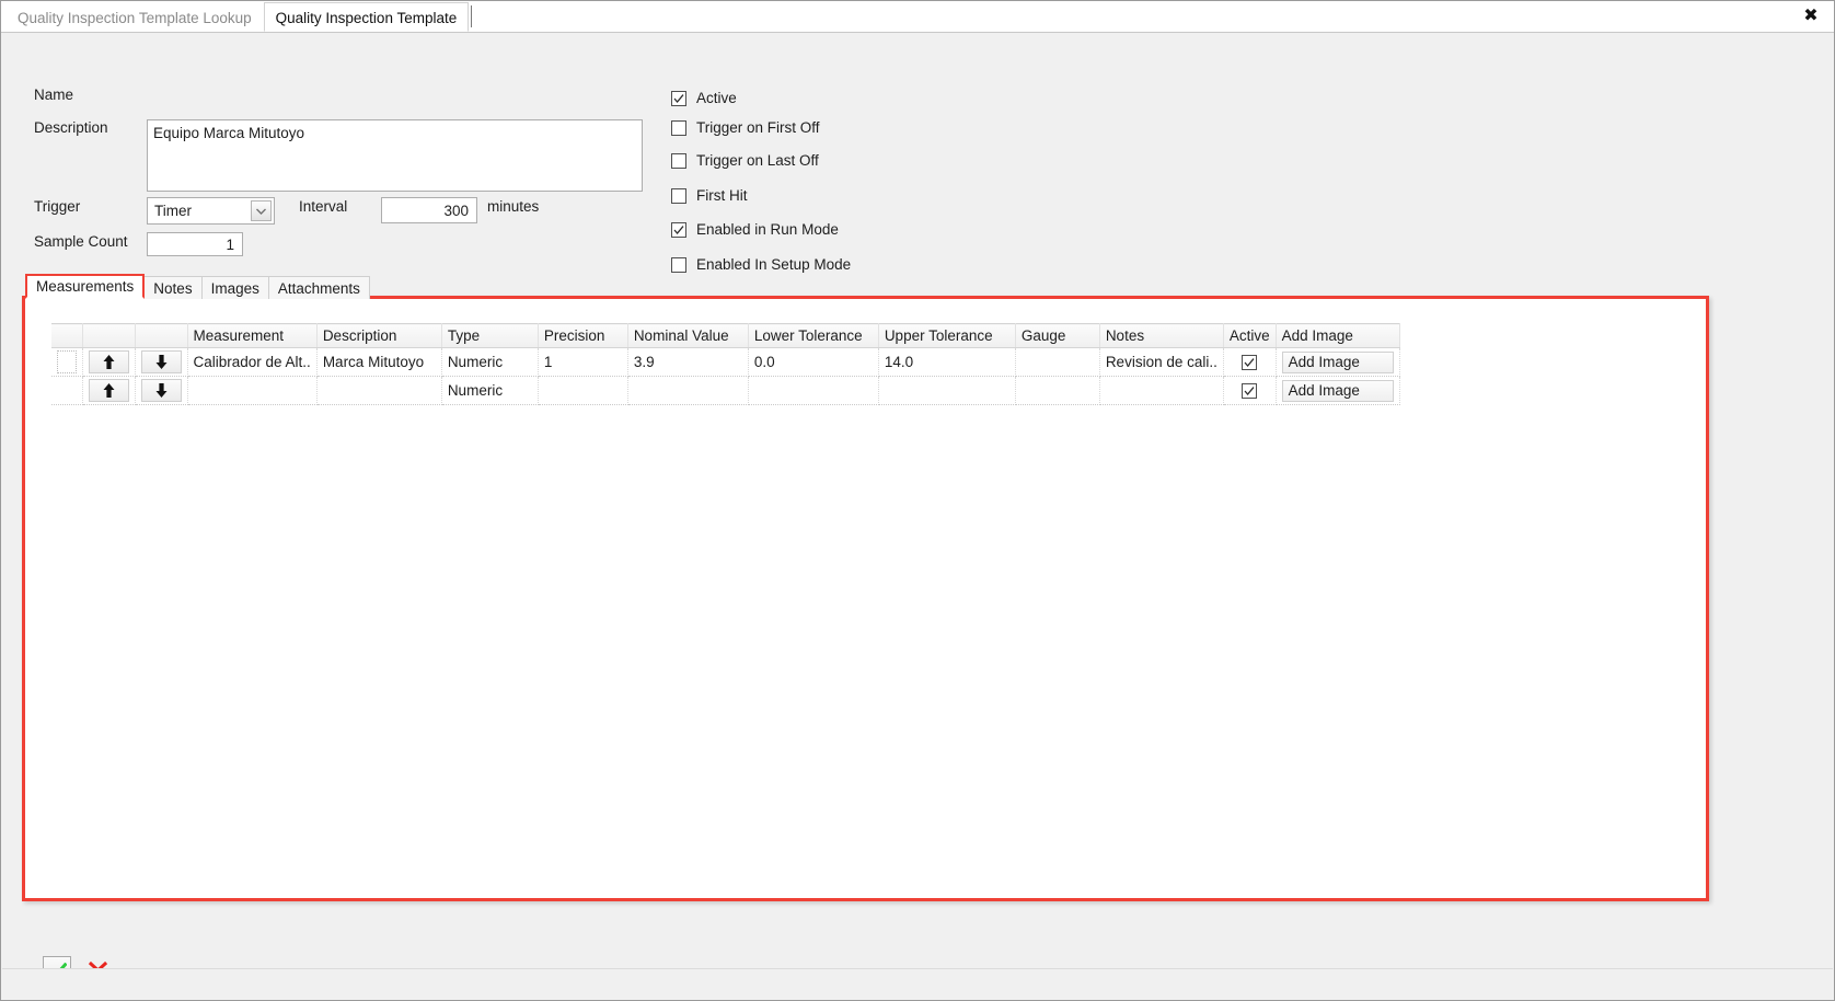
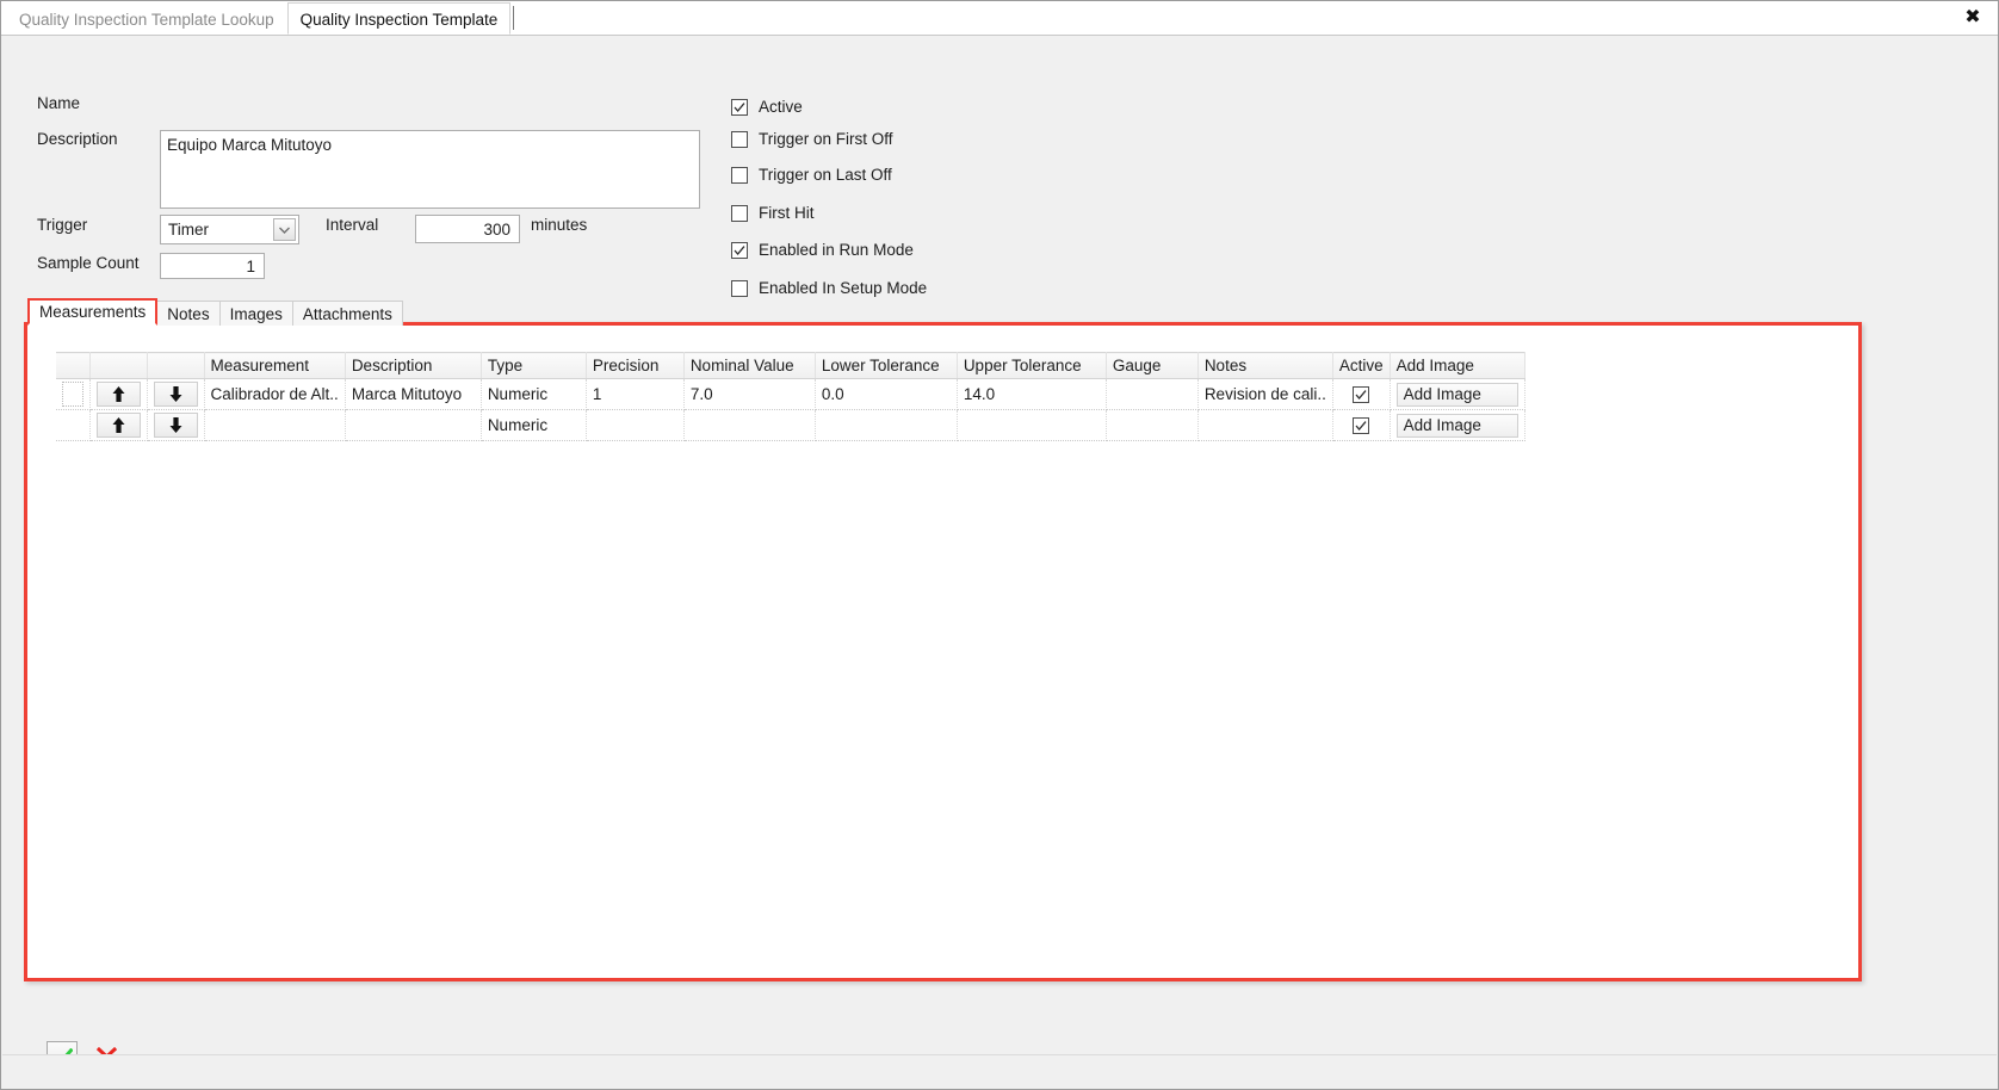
  Quality Inspection Template Lookup
  Quality Inspection Template
  ✖
  Name
  Description
  Equipo Marca Mitutoyo
  Trigger
  Timer
  Interval
  300
  minutes
  Sample Count
  1
  Active
  Trigger on First Off
  Trigger on Last Off
  First Hit
  Enabled in Run Mode
  Enabled In Setup Mode
  Measurements
  Notes
  Images
  Attachments
  			Measurement	Description	Type	Precision	Nominal Value	Lower Tolerance	Upper Tolerance	Gauge	Notes	Active	Add Image
- 			Calibrador de Alt..	Marca Mitutoyo	Numeric	1	3.9	0.0	14.0		Revision de cali..		Add Image
+ 			Calibrador de Alt..	Marca Mitutoyo	Numeric	1	7.0	0.0	14.0		Revision de cali..		Add Image
  					Numeric								Add Image
